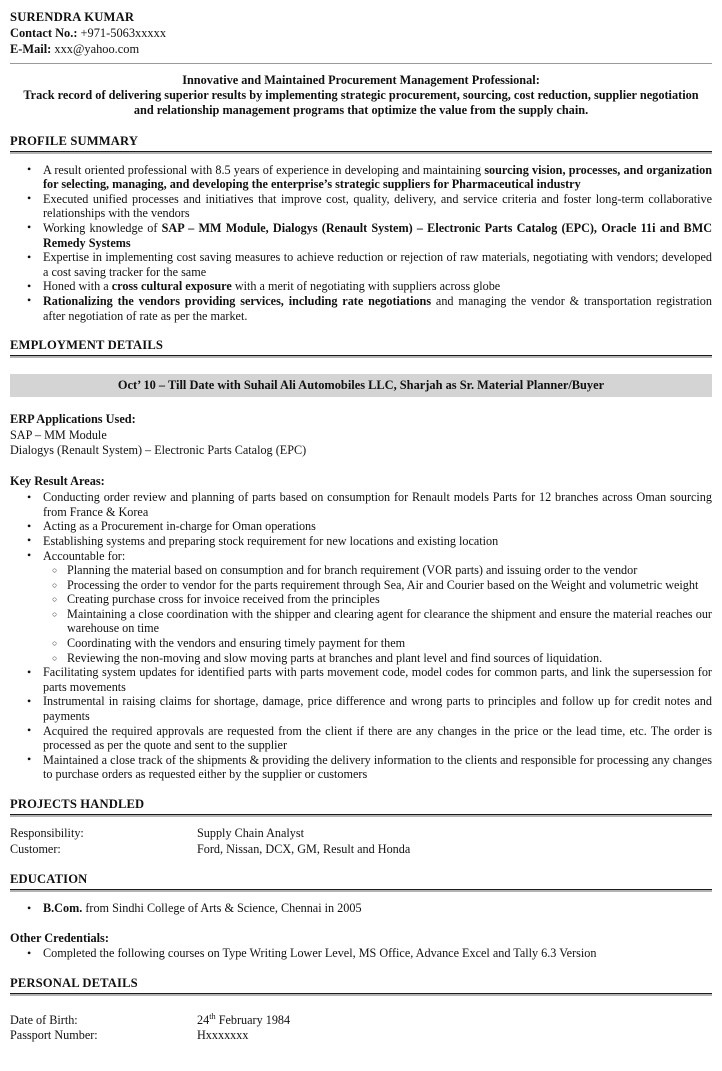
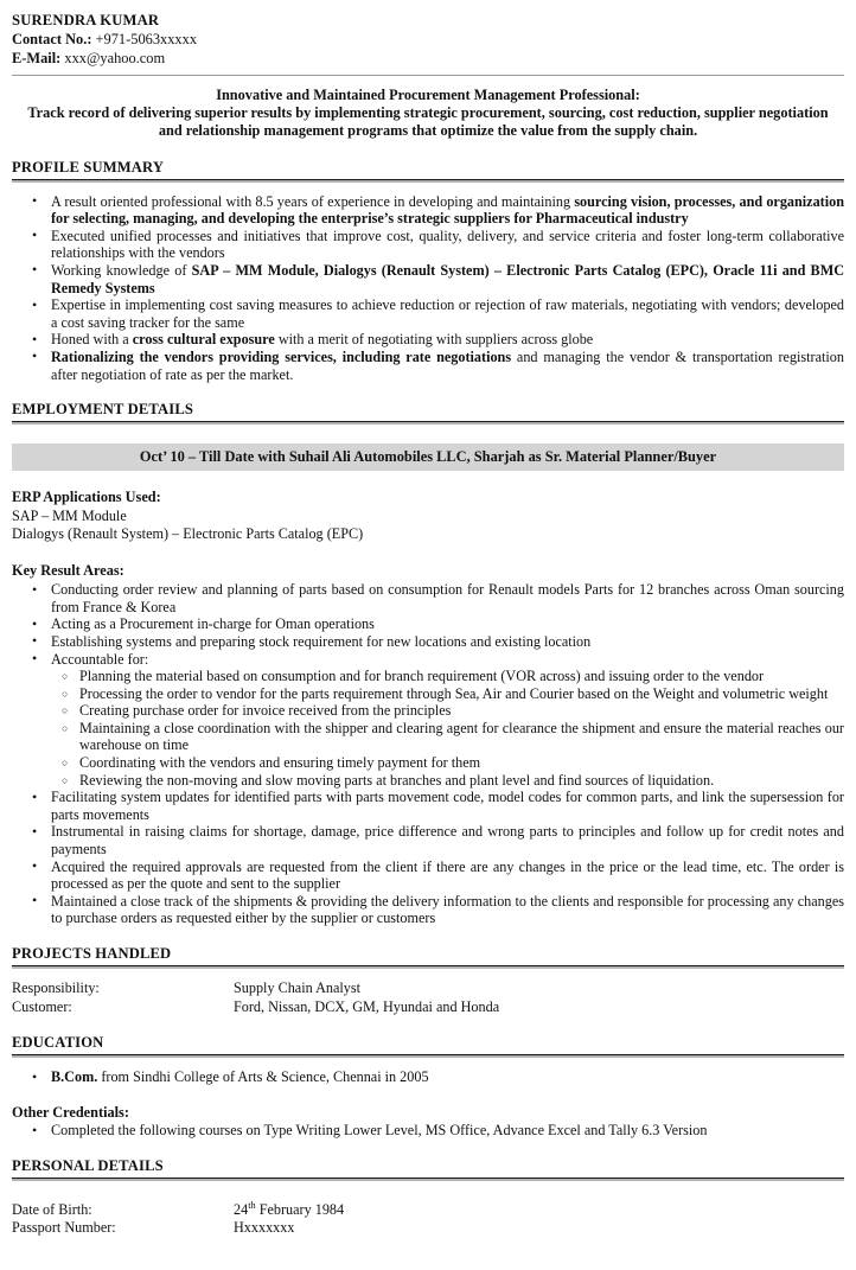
  SURENDRA KUMAR
  Contact No.: +971-5063xxxxx
  E-Mail: xxx@yahoo.com
  Innovative and Maintained Procurement Management Professional:
  Track record of delivering superior results by implementing strategic procurement, sourcing, cost reduction, supplier negotiation and relationship management programs that optimize the value from the supply chain.
  PROFILE SUMMARY
  A result oriented professional with 8.5 years of experience in developing and maintaining sourcing vision, processes, and organization for selecting, managing, and developing the enterprise’s strategic suppliers for Pharmaceutical industry
  Executed unified processes and initiatives that improve cost, quality, delivery, and service criteria and foster long-term collaborative relationships with the vendors
  Working knowledge of SAP – MM Module, Dialogys (Renault System) – Electronic Parts Catalog (EPC), Oracle 11i and BMC Remedy Systems
  Expertise in implementing cost saving measures to achieve reduction or rejection of raw materials, negotiating with vendors; developed a cost saving tracker for the same
  Honed with a cross cultural exposure with a merit of negotiating with suppliers across globe
  Rationalizing the vendors providing services, including rate negotiations and managing the vendor & transportation registration after negotiation of rate as per the market.
  EMPLOYMENT DETAILS
  Oct’ 10 – Till Date with Suhail Ali Automobiles LLC, Sharjah as Sr. Material Planner/Buyer
  ERP Applications Used:
  SAP – MM Module
  Dialogys (Renault System) – Electronic Parts Catalog (EPC)
  Key Result Areas:
  Conducting order review and planning of parts based on consumption for Renault models Parts for 12 branches across Oman sourcing from France & Korea
  Acting as a Procurement in-charge for Oman operations
  Establishing systems and preparing stock requirement for new locations and existing location
  Accountable for:
- Planning the material based on consumption and for branch requirement (VOR parts) and issuing order to the vendor
+ Planning the material based on consumption and for branch requirement (VOR across) and issuing order to the vendor
  Processing the order to vendor for the parts requirement through Sea, Air and Courier based on the Weight and volumetric weight
- Creating purchase cross for invoice received from the principles
+ Creating purchase order for invoice received from the principles
  Maintaining a close coordination with the shipper and clearing agent for clearance the shipment and ensure the material reaches our warehouse on time
  Coordinating with the vendors and ensuring timely payment for them
  Reviewing the non-moving and slow moving parts at branches and plant level and find sources of liquidation.
  Facilitating system updates for identified parts with parts movement code, model codes for common parts, and link the supersession for parts movements
  Instrumental in raising claims for shortage, damage, price difference and wrong parts to principles and follow up for credit notes and payments
  Acquired the required approvals are requested from the client if there are any changes in the price or the lead time, etc. The order is processed as per the quote and sent to the supplier
  Maintained a close track of the shipments & providing the delivery information to the clients and responsible for processing any changes to purchase orders as requested either by the supplier or customers
  PROJECTS HANDLED
  Responsibility:
  Supply Chain Analyst
  Customer:
- Ford, Nissan, DCX, GM, Result and Honda
+ Ford, Nissan, DCX, GM, Hyundai and Honda
  EDUCATION
  B.Com. from Sindhi College of Arts & Science, Chennai in 2005
  Other Credentials:
  Completed the following courses on Type Writing Lower Level, MS Office, Advance Excel and Tally 6.3 Version
  PERSONAL DETAILS
  Date of Birth:
  24th February 1984
  Passport Number:
  Hxxxxxxx
